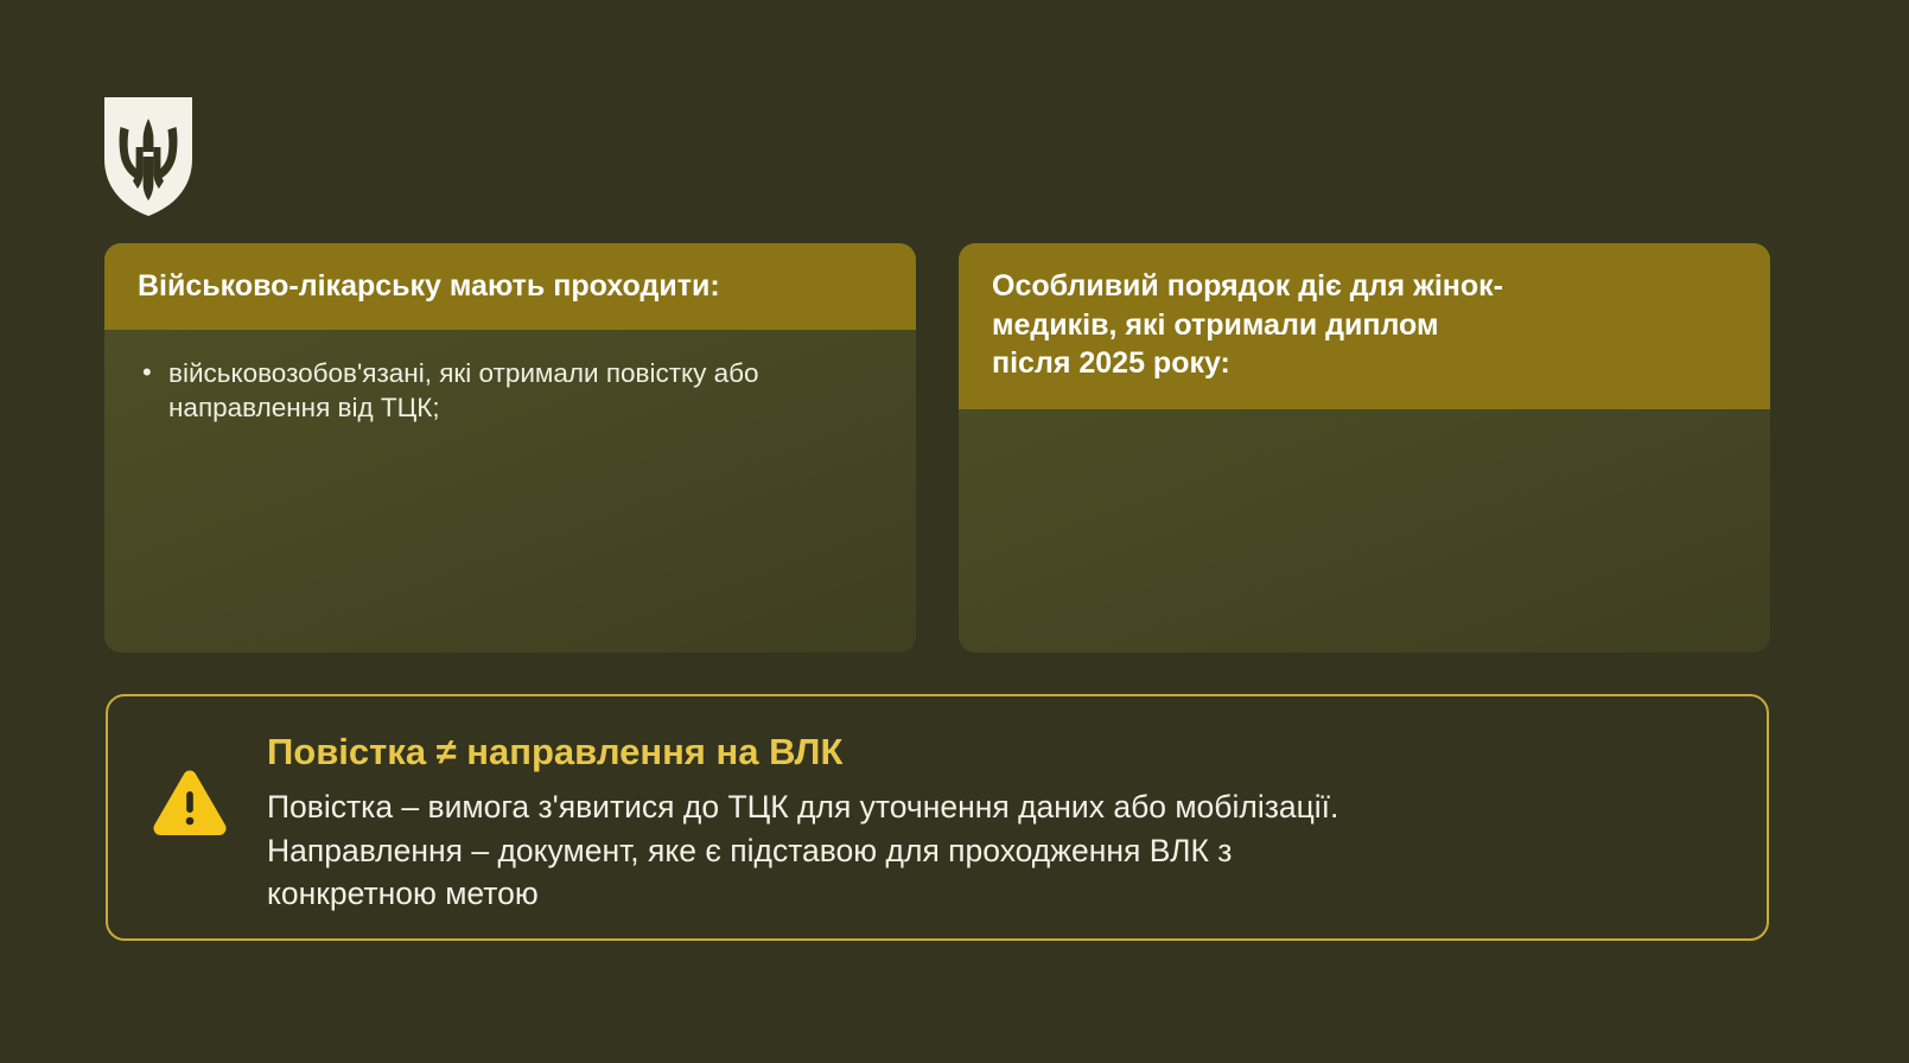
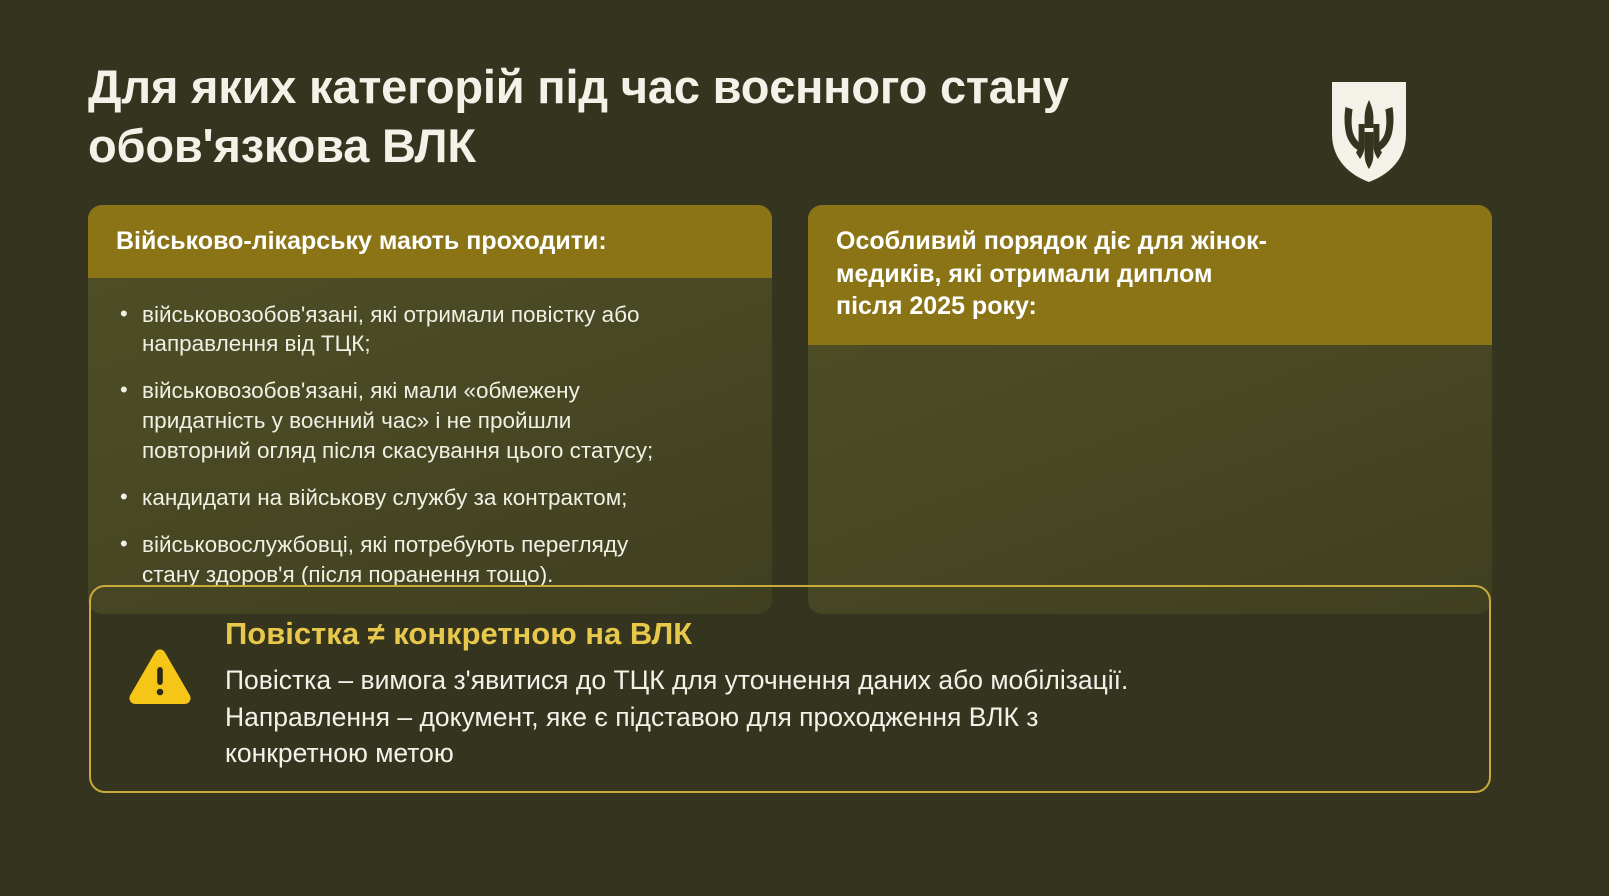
+ Для яких категорій під час воєнного стану
+ обов'язкова ВЛК
  Військово-лікарську мають проходити:
  військовозобов'язані, які отримали повістку або
  направлення від ТЦК;
+ військовозобов'язані, які мали «обмежену
+ придатність у воєнний час» і не пройшли
+ повторний огляд після скасування цього статусу;
+ кандидати на військову службу за контрактом;
+ військовослужбовці, які потребують перегляду
+ стану здоров'я (після поранення тощо).
  Особливий порядок діє для жінок-
  медиків, які отримали диплом
  після 2025 року:
- Повістка ≠ направлення на ВЛК
+ Повістка ≠ конкретною на ВЛК
  Повістка – вимога з'явитися до ТЦК для уточнення даних або мобілізації.
  Направлення – документ, яке є підставою для проходження ВЛК з
  конкретною метою
